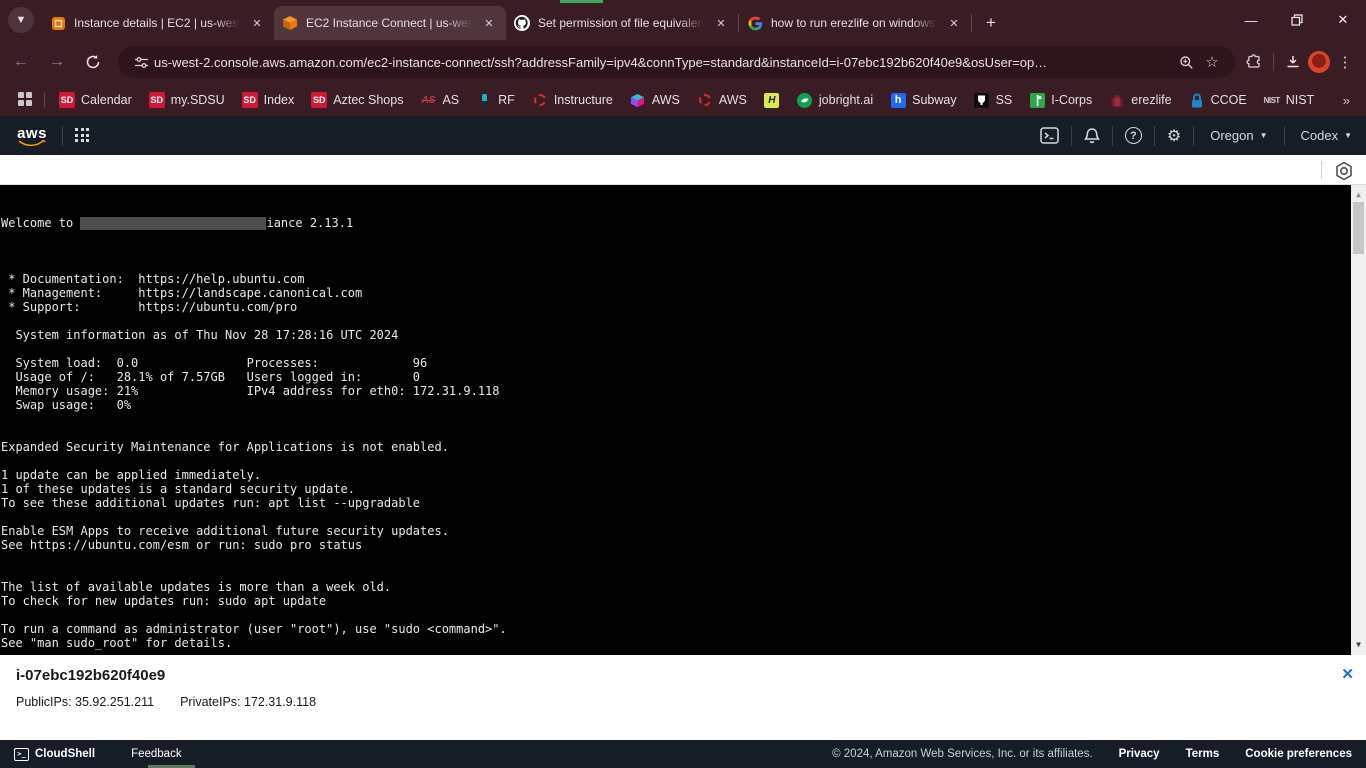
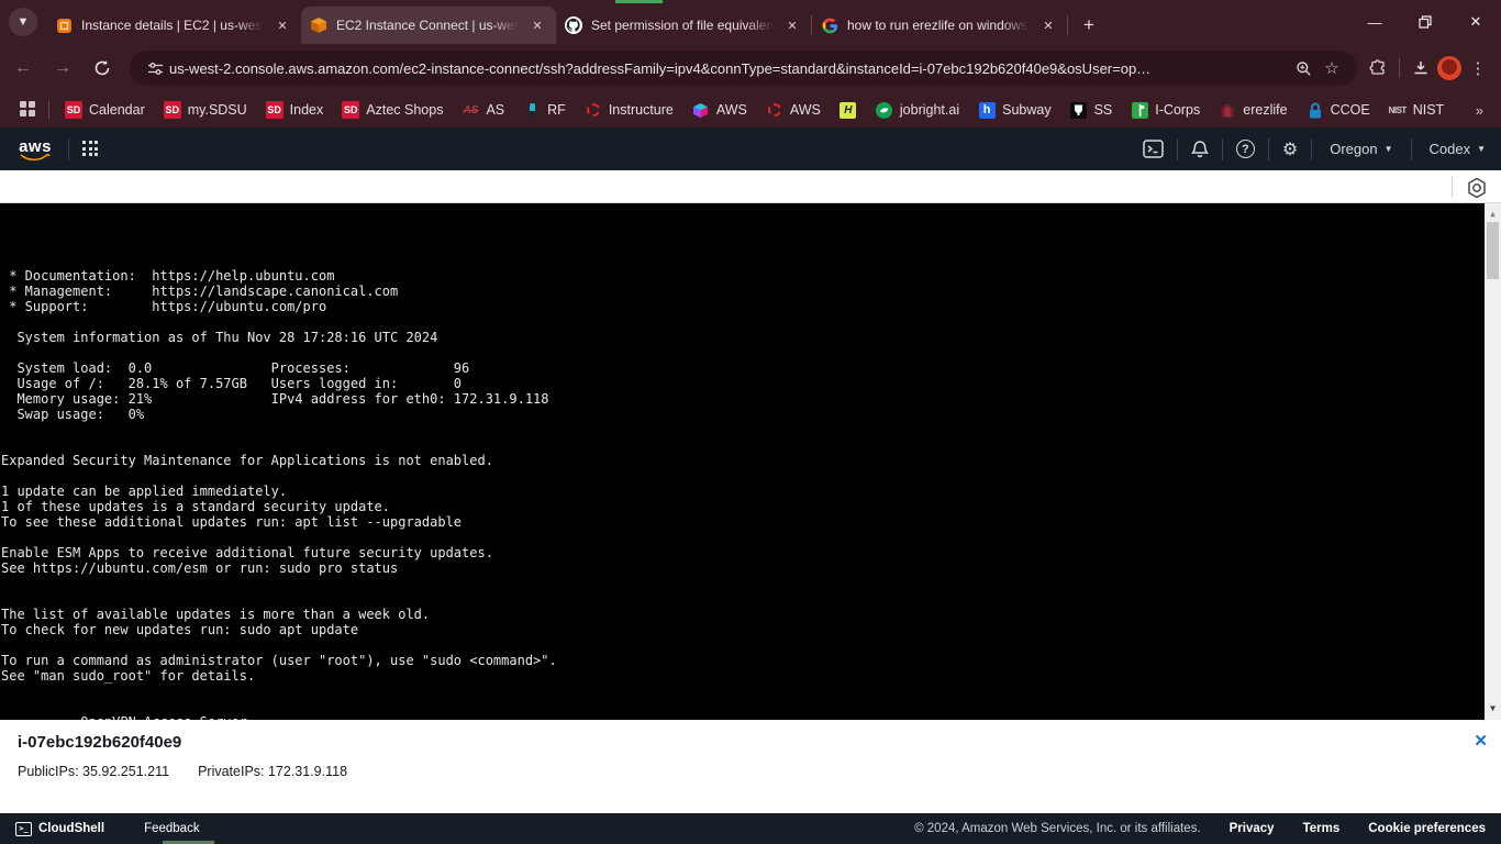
  ▼
  Instance details | EC2 | us-west
  ✕
  EC2 Instance Connect | us-wes
  ✕
  Set permission of file equivalen
  ✕
  how to run erezlife on windows
  ✕
  +
  —
  ✕
  ←
  →
  us-west-2.console.aws.amazon.com/ec2-instance-connect/ssh?addressFamily=ipv4&connType=standard&instanceId=i-07ebc192b620f40e9&osUser=op…
  ☆
  ⋮
  SD
  Calendar
  SD
  my.SDSU
  SD
  Index
  SD
  Aztec Shops
  AS
  AS
  RF
  Instructure
  AWS
  AWS
  H
  jobright.ai
  h
  Subway
  SS
  I-Corps
  erezlife
  CCOE
  NIST
  NIST
  »
  aws
  ?
  ⚙
  Oregon
  ▼
  Codex
  ▼
- Welcome to iance 2.13.1
  * Documentation: https://help.ubuntu.com
  * Management: https://landscape.canonical.com
  * Support: https://ubuntu.com/pro
  System information as of Thu Nov 28 17:28:16 UTC 2024
  System load: 0.0 Processes: 96
  Usage of /: 28.1% of 7.57GB Users logged in: 0
  Memory usage: 21% IPv4 address for eth0: 172.31.9.118
  Swap usage: 0%
  Expanded Security Maintenance for Applications is not enabled.
  1 update can be applied immediately.
  1 of these updates is a standard security update.
  To see these additional updates run: apt list --upgradable
  Enable ESM Apps to receive additional future security updates.
  See https://ubuntu.com/esm or run: sudo pro status
  The list of available updates is more than a week old.
  To check for new updates run: sudo apt update
  To run a command as administrator (user "root"), use "sudo <command>".
  See "man sudo_root" for details.
  ▲
  ▼
  i-07ebc192b620f40e9
  PublicIPs: 35.92.251.211
  PrivateIPs: 172.31.9.118
  ✕
  >_
  CloudShell
  Feedback
  © 2024, Amazon Web Services, Inc. or its affiliates.
  Privacy
  Terms
  Cookie preferences
